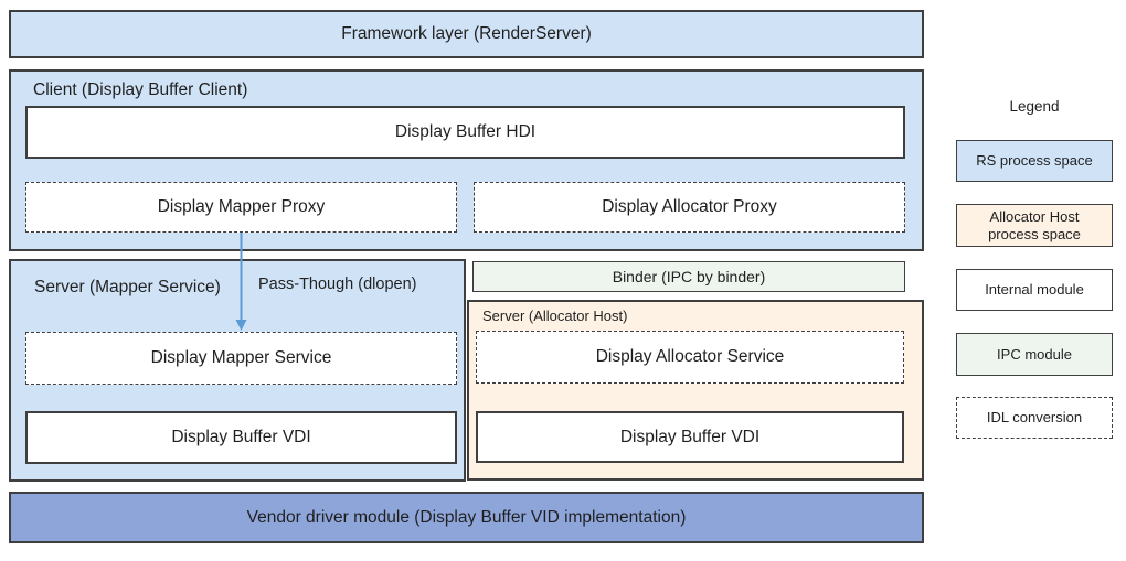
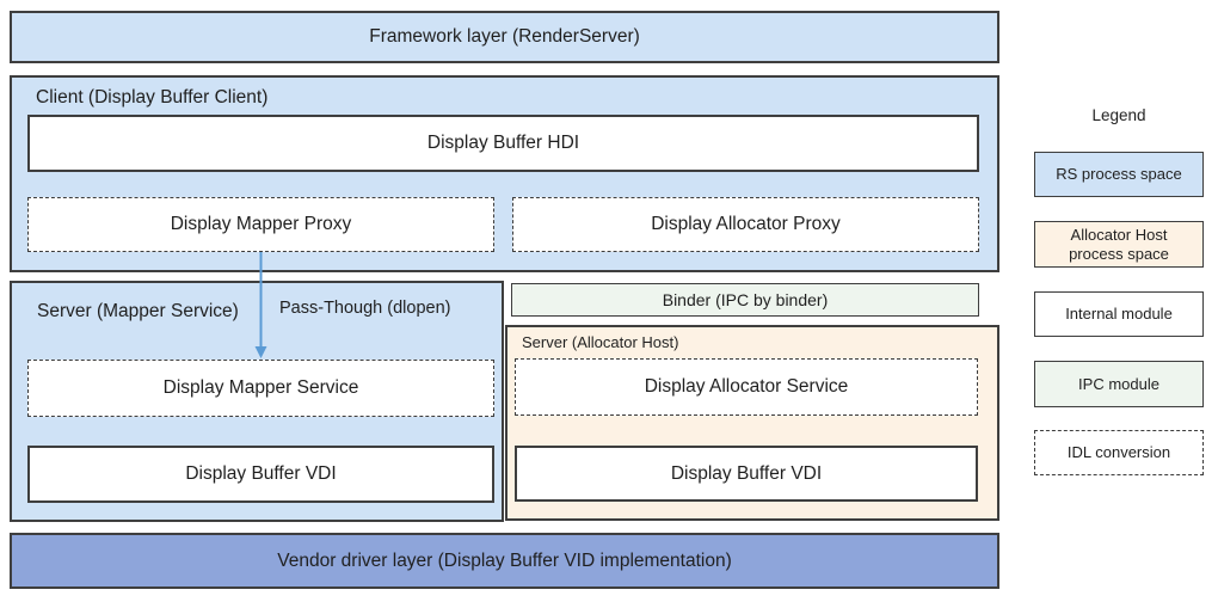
  Framework layer (RenderServer)
  Client (Display Buffer Client)
  Display Buffer HDI
  Display Mapper Proxy
  Display Allocator Proxy
  Server (Mapper Service)
  Pass-Though (dlopen)
  Display Mapper Service
  Display Buffer VDI
  Binder (IPC by binder)
  Server (Allocator Host)
  Display Allocator Service
  Display Buffer VDI
- Vendor driver module (Display Buffer VID implementation)
+ Vendor driver layer (Display Buffer VID implementation)
  Legend
  RS process space
  Allocator Host process space
  Internal module
  IPC module
  IDL conversion
